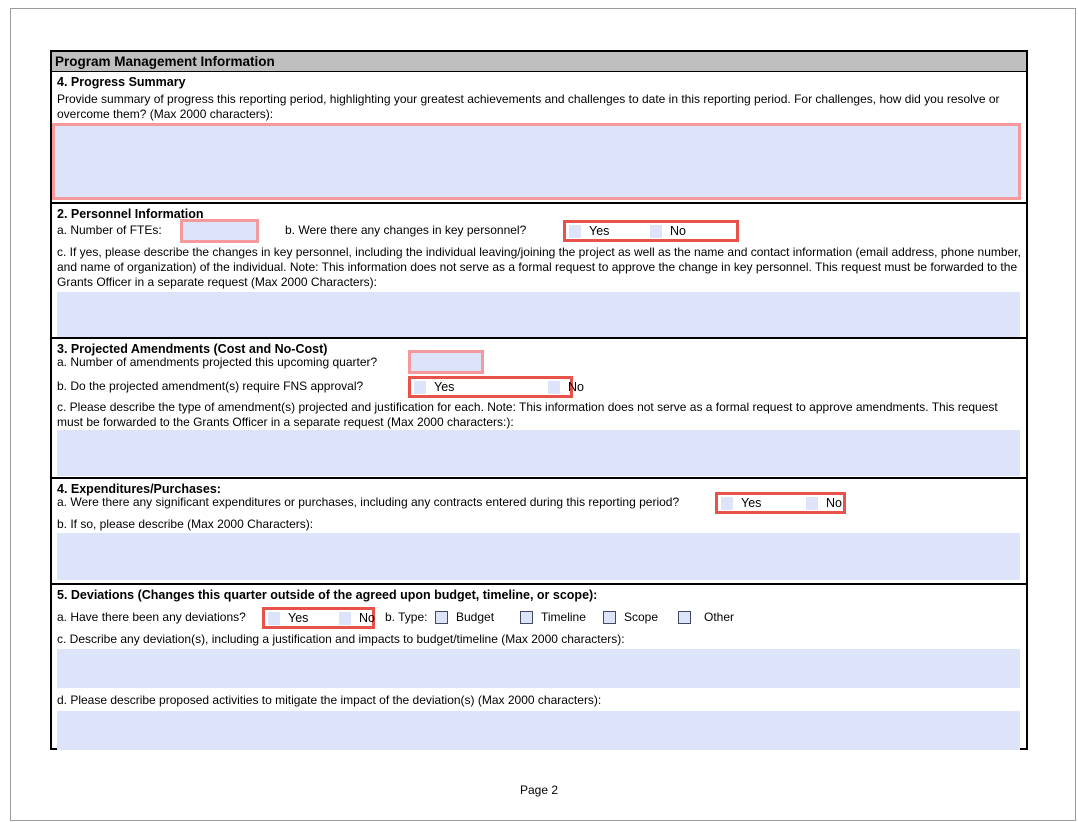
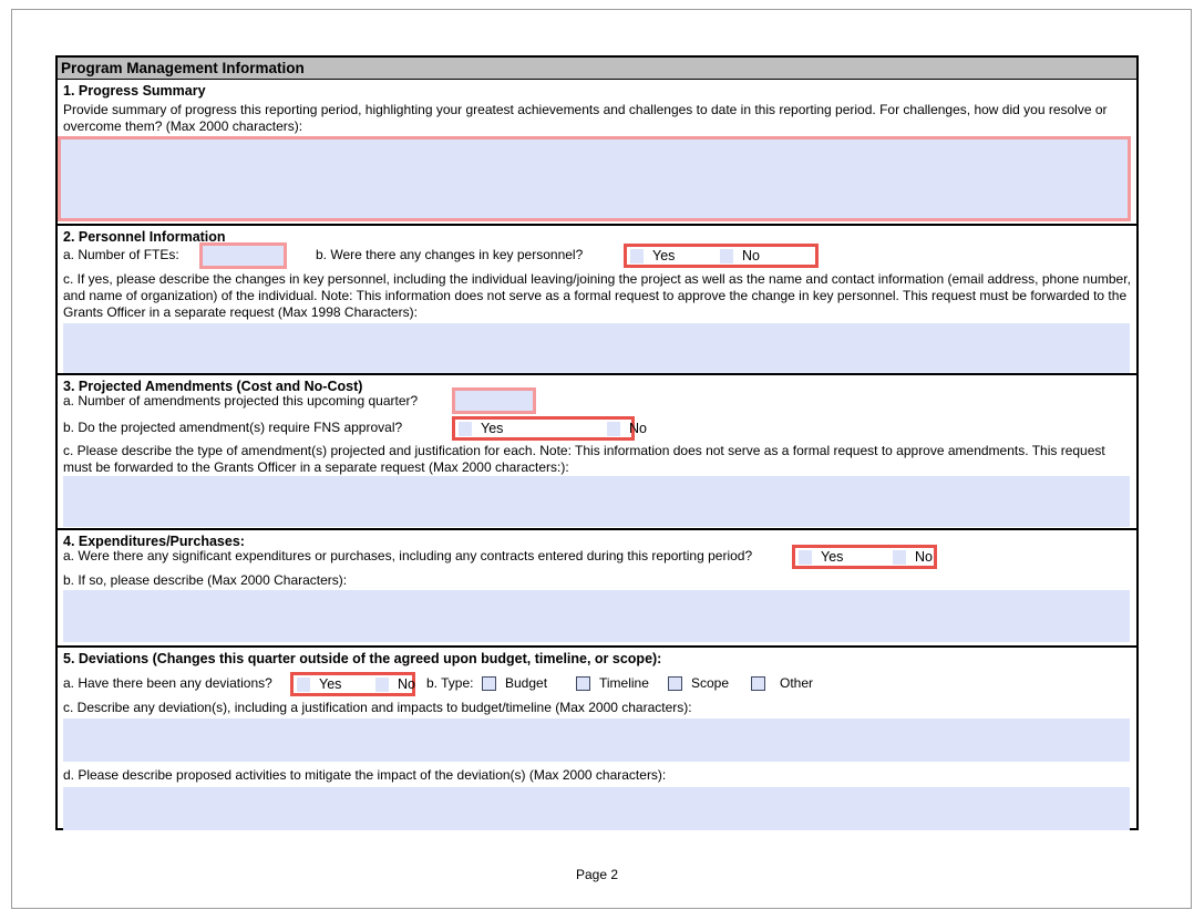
  Program Management Information
- 4. Progress Summary
+ 1. Progress Summary
  Provide summary of progress this reporting period, highlighting your greatest achievements and challenges to date in this reporting period. For challenges, how did you resolve or overcome them? (Max 2000 characters):
  2. Personnel Information
  a. Number of FTEs:
  b. Were there any changes in key personnel?
  Yes
  No
- c. If yes, please describe the changes in key personnel, including the individual leaving/joining the project as well as the name and contact information (email address, phone number, and name of organization) of the individual. Note: This information does not serve as a formal request to approve the change in key personnel. This request must be forwarded to the Grants Officer in a separate request (Max 2000 Characters):
+ c. If yes, please describe the changes in key personnel, including the individual leaving/joining the project as well as the name and contact information (email address, phone number, and name of organization) of the individual. Note: This information does not serve as a formal request to approve the change in key personnel. This request must be forwarded to the Grants Officer in a separate request (Max 1998 Characters):
  3. Projected Amendments (Cost and No-Cost)
  a. Number of amendments projected this upcoming quarter?
  b. Do the projected amendment(s) require FNS approval?
  Yes
  No
  c. Please describe the type of amendment(s) projected and justification for each. Note: This information does not serve as a formal request to approve amendments. This request must be forwarded to the Grants Officer in a separate request (Max 2000 characters:):
  4. Expenditures/Purchases:
  a. Were there any significant expenditures or purchases, including any contracts entered during this reporting period?
  Yes
  No
  b. If so, please describe (Max 2000 Characters):
  5. Deviations (Changes this quarter outside of the agreed upon budget, timeline, or scope):
  a. Have there been any deviations?
  Yes
  No
  b. Type:
  Budget
  Timeline
  Scope
  Other
  c. Describe any deviation(s), including a justification and impacts to budget/timeline (Max 2000 characters):
  d. Please describe proposed activities to mitigate the impact of the deviation(s) (Max 2000 characters):
  Page 2
